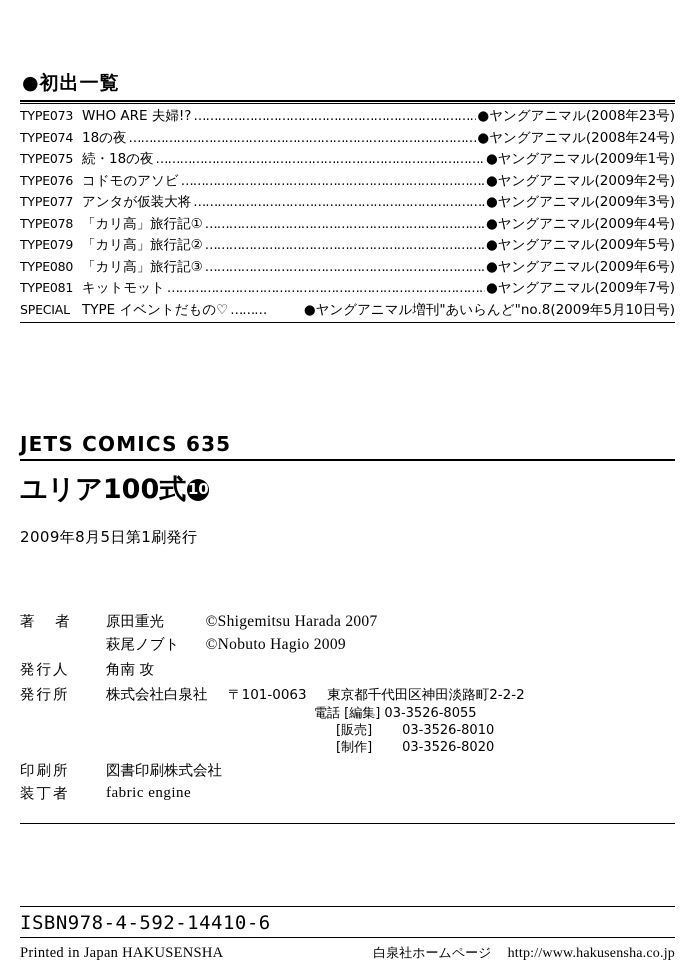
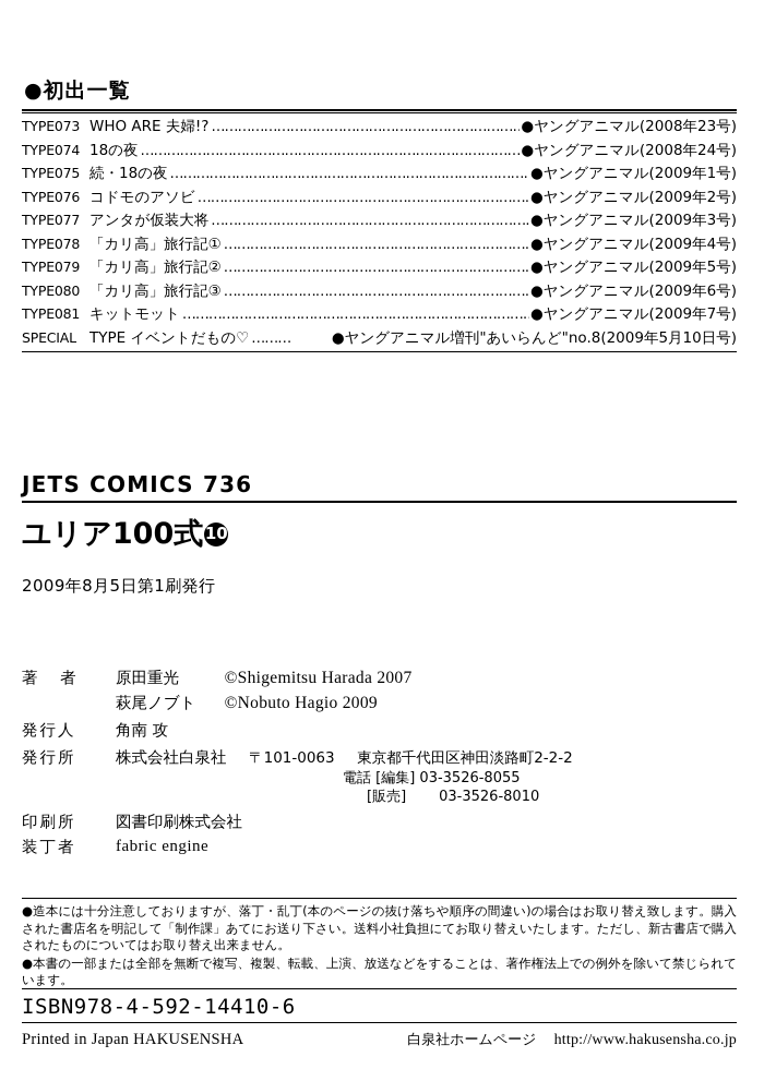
  ●初出一覧
  TYPE073
  WHO ARE 夫婦!?
  ●ヤングアニマル(2008年23号)
  TYPE074
  18の夜
  ……………………………………………………………………………
  ●ヤングアニマル(2008年24号)
  TYPE075
  続・18の夜
  ………………………………………………………………………
  ●ヤングアニマル(2009年1号)
  TYPE076
  コドモのアソビ
  …………………………………………………………………
  ●ヤングアニマル(2009年2号)
  TYPE077
  アンタが仮装大将
  ●ヤングアニマル(2009年3号)
  TYPE078
  「カリ高」旅行記①
  ●ヤングアニマル(2009年4号)
  TYPE079
  「カリ高」旅行記②
  ●ヤングアニマル(2009年5号)
  TYPE080
  「カリ高」旅行記③
  ●ヤングアニマル(2009年6号)
  TYPE081
  キットモット
  ………………………………………………………………………
  ●ヤングアニマル(2009年7号)
  SPECIAL
  TYPE イベントだもの♡
  ………
  ●ヤングアニマル増刊"あいらんど"no.8(2009年5月10日号)
- JETS COMICS 635
+ JETS COMICS 736
  ユリア100式10
  2009年8月5日第1刷発行
  著 者
  原田重光 ©Shigemitsu Harada 2007
  萩尾ノブト ©Nobuto Hagio 2009
  発行人
  角南 攻
  発行所
  株式会社白泉社 〒101-0063 東京都千代田区神田淡路町2-2-2
  電話 [編集] 03-3526-8055
  [販売] 03-3526-8010
- [制作] 03-3526-8020
  印刷所
  図書印刷株式会社
  装丁者
  fabric engine
+ ●造本には十分注意しておりますが、落丁・乱丁(本のページの抜け落ちや順序の間違い)の場合はお取り替え致します。購入された書店名を明記して「制作課」あてにお送り下さい。送料小社負担にてお取り替えいたします。ただし、新古書店で購入されたものについてはお取り替え出来ません。
+ ●本書の一部または全部を無断で複写、複製、転載、上演、放送などをすることは、著作権法上での例外を除いて禁じられています。
  ISBN978-4-592-14410-6
  Printed in Japan HAKUSENSHA
  白泉社ホームページ http://www.hakusensha.co.jp
